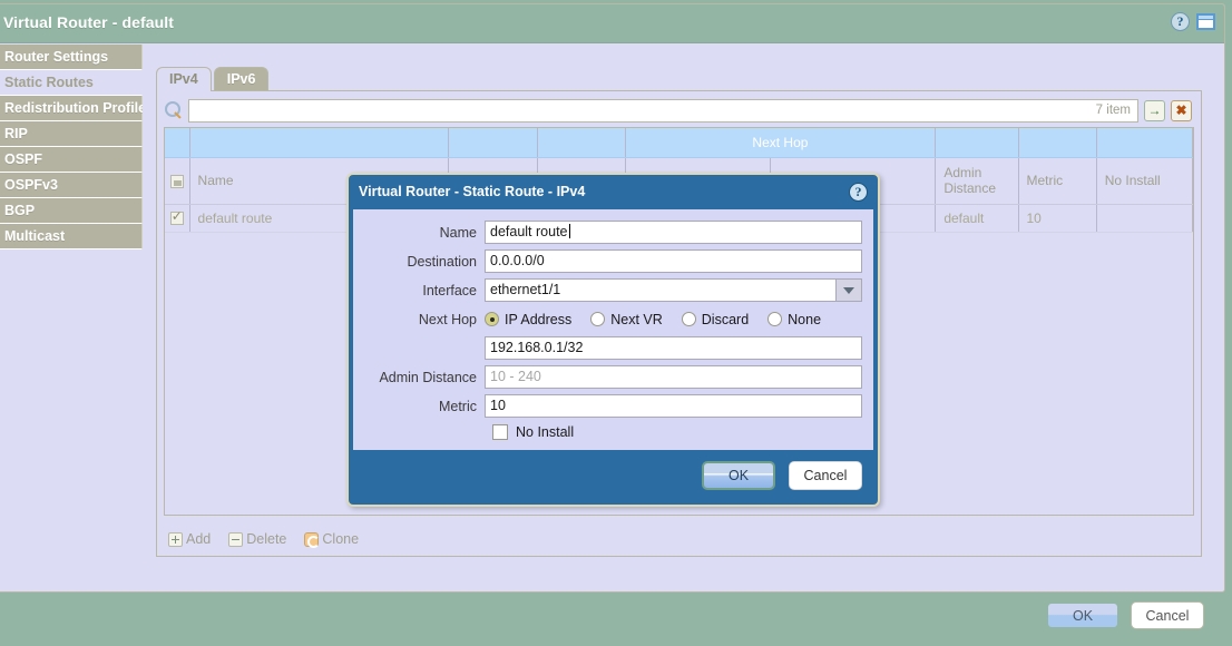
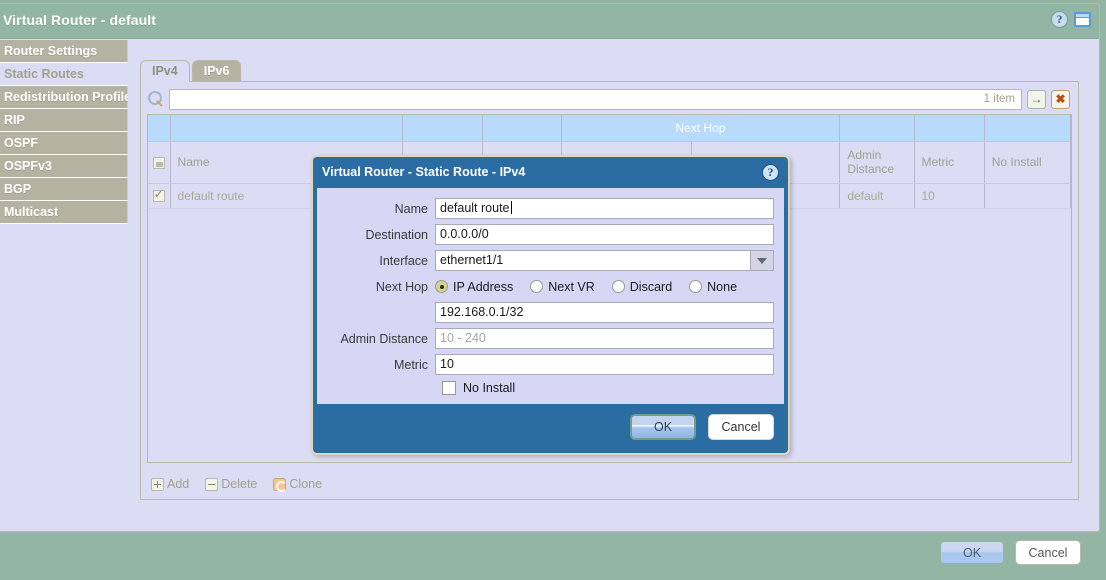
  Virtual Router - default
  ?
  Router Settings
  Static Routes
  Redistribution Profil
  RIP
  OSPF
  OSPFv3
  BGP
  Multicast
  IPv4
  IPv6
- 7 item
+ 1 item
  →
  ✖
  				Next Hop
  	Name					Admin Distance	Metric	No Install
  	default route					default	10
  Add
  Delete
  Clone
  OK
  Cancel
  Virtual Router - Static Route - IPv4
  ?
  Name
  default route
  Destination
  0.0.0.0/0
  Interface
  ethernet1/1
  Next Hop
  IP Address
  Next VR
  Discard
  None
  192.168.0.1/32
  Admin Distance
  10 - 240
  Metric
  10
  No Install
  OK
  Cancel
